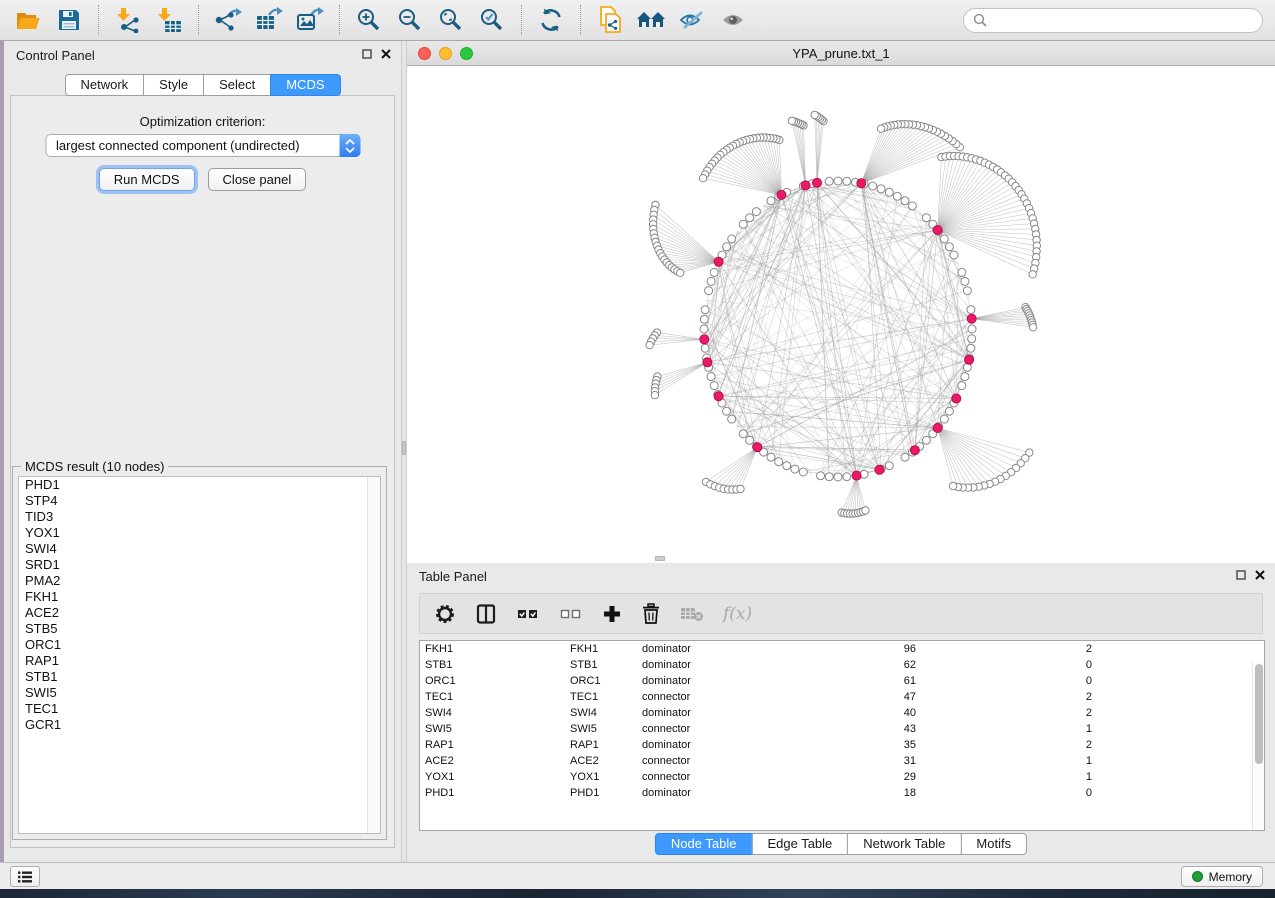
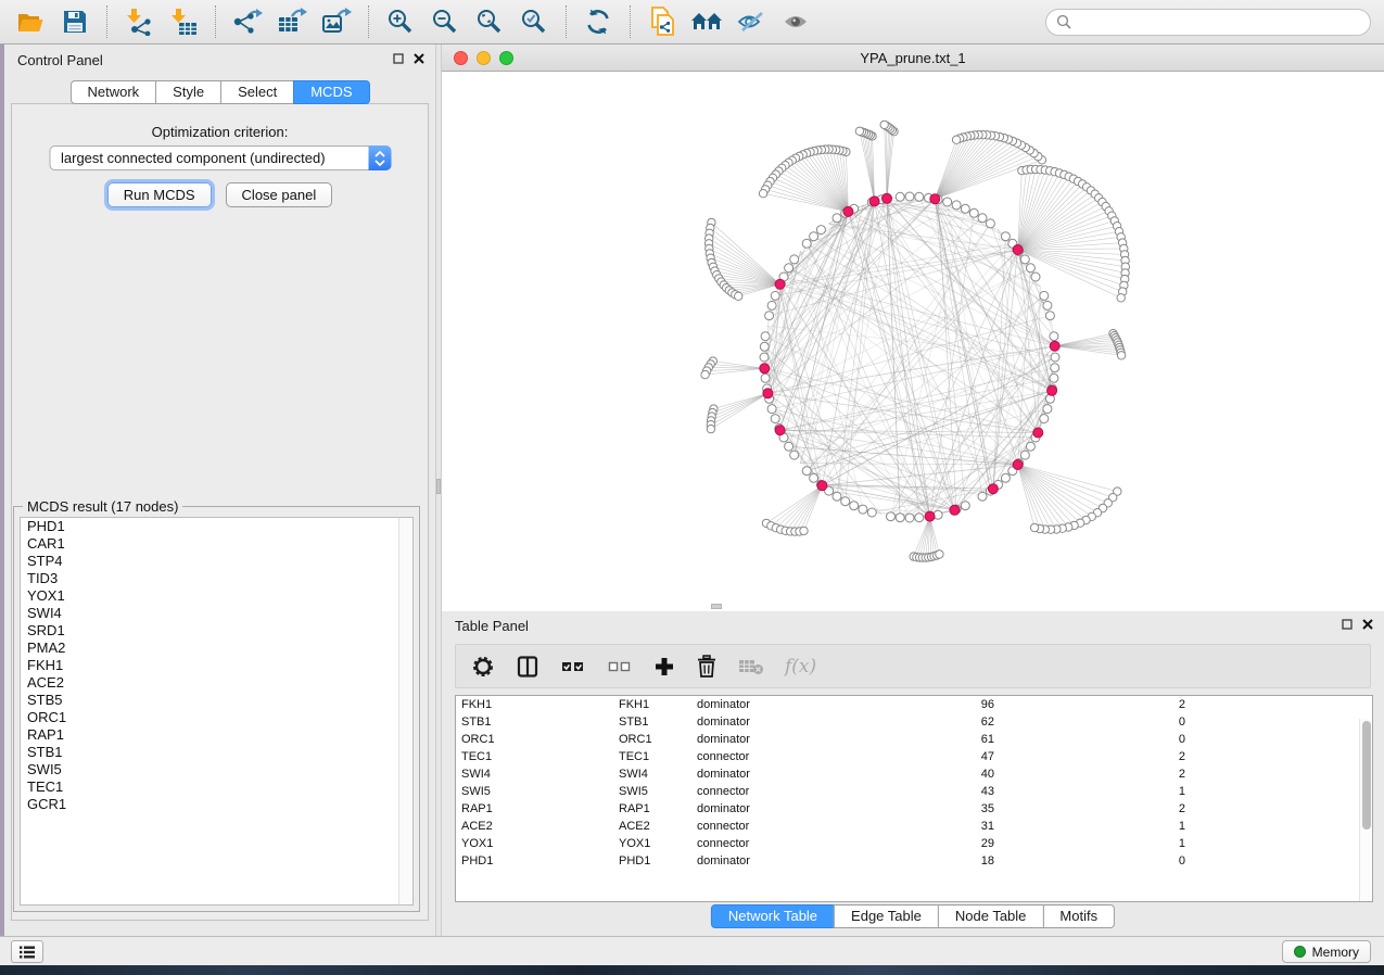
  Control Panel
  Network
  Style
  Select
  MCDS
  Optimization criterion:
  largest connected component (undirected)
  Run MCDS
  Close panel
- MCDS result (10 nodes)
+ MCDS result (17 nodes)
  PHD1
+ CAR1
  STP4
  TID3
  YOX1
  SWI4
  SRD1
  PMA2
  FKH1
  ACE2
  STB5
  ORC1
  RAP1
  STB1
  SWI5
  TEC1
  GCR1
  YPA_prune.txt_1
  Table Panel
  f(x)
  FKH1
  FKH1
  dominator
  96
  2
  STB1
  STB1
  dominator
  62
  0
  ORC1
  ORC1
  dominator
  61
  0
  TEC1
  TEC1
  connector
  47
  2
  SWI4
  SWI4
  dominator
  40
  2
  SWI5
  SWI5
  connector
  43
  1
  RAP1
  RAP1
  dominator
  35
  2
  ACE2
  ACE2
  connector
  31
  1
  YOX1
  YOX1
  connector
  29
  1
  PHD1
  PHD1
  dominator
  18
  0
- Node Table
+ Network Table
  Edge Table
- Network Table
+ Node Table
  Motifs
  Memory
